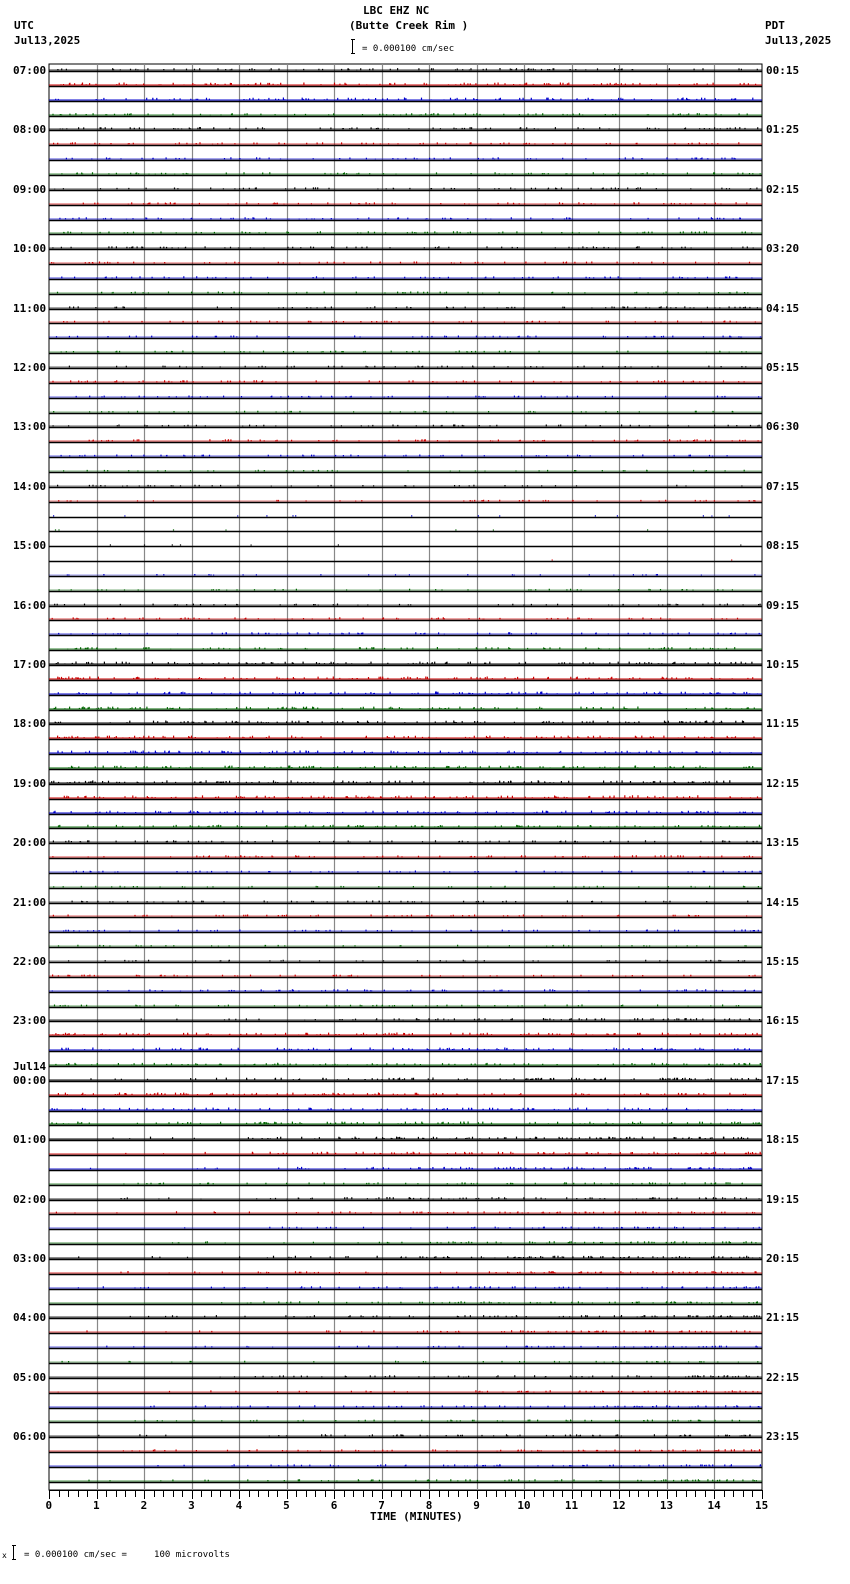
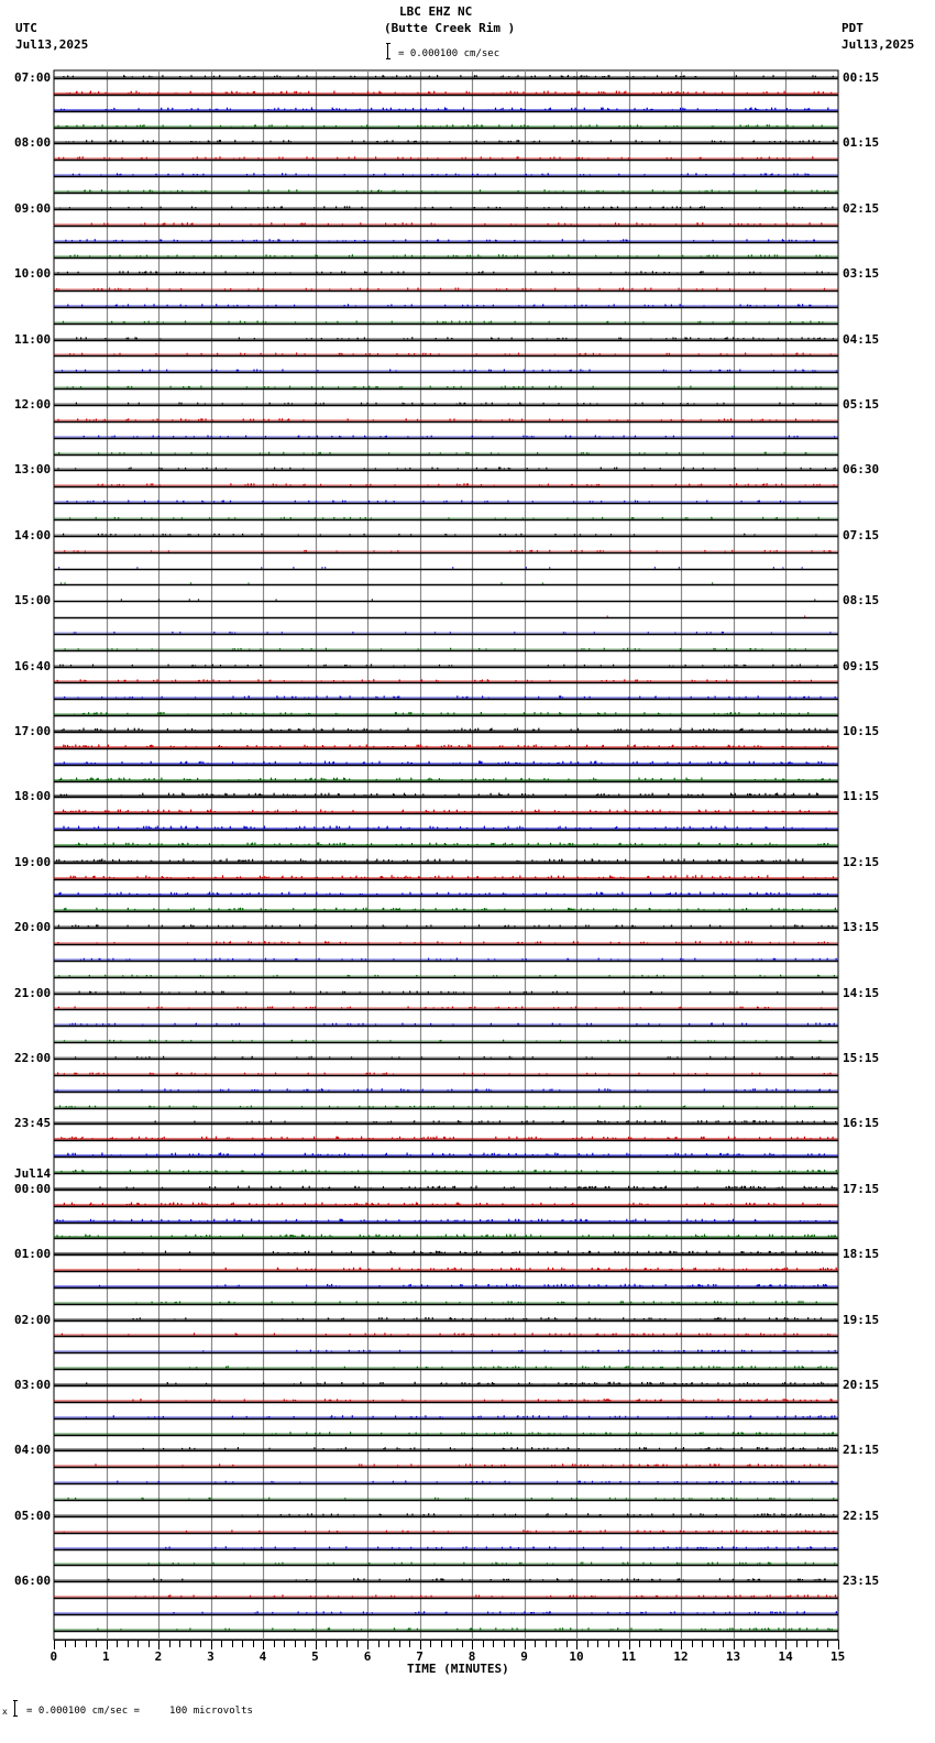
  LBC EHZ NC
  (Butte Creek Rim )
  = 0.000100 cm/sec
  UTC
  Jul13,2025
  PDT
  Jul13,2025
  0
  1
  2
  3
  4
  5
  6
  7
  8
  9
  10
  11
  12
  13
  14
  15
  07:00
  08:00
  09:00
  10:00
  11:00
  12:00
  13:00
  14:00
  15:00
- 16:00
+ 16:40
  17:00
  18:00
  19:00
  20:00
  21:00
  22:00
- 23:00
+ 23:45
  00:00
  Jul14
  01:00
  02:00
  03:00
  04:00
  05:00
  06:00
  00:15
- 01:25
+ 01:15
  02:15
- 03:20
+ 03:15
  04:15
  05:15
  06:30
  07:15
  08:15
  09:15
  10:15
  11:15
  12:15
  13:15
  14:15
  15:15
  16:15
  17:15
  18:15
  19:15
  20:15
  21:15
  22:15
  23:15
  TIME (MINUTES)
  x
  = 0.000100 cm/sec = 100 microvolts
